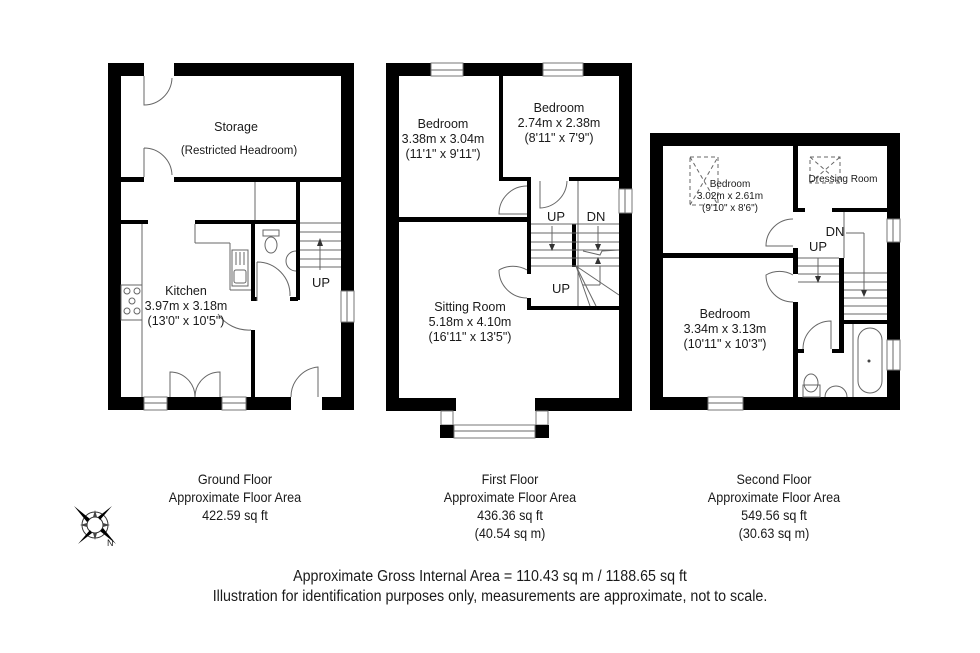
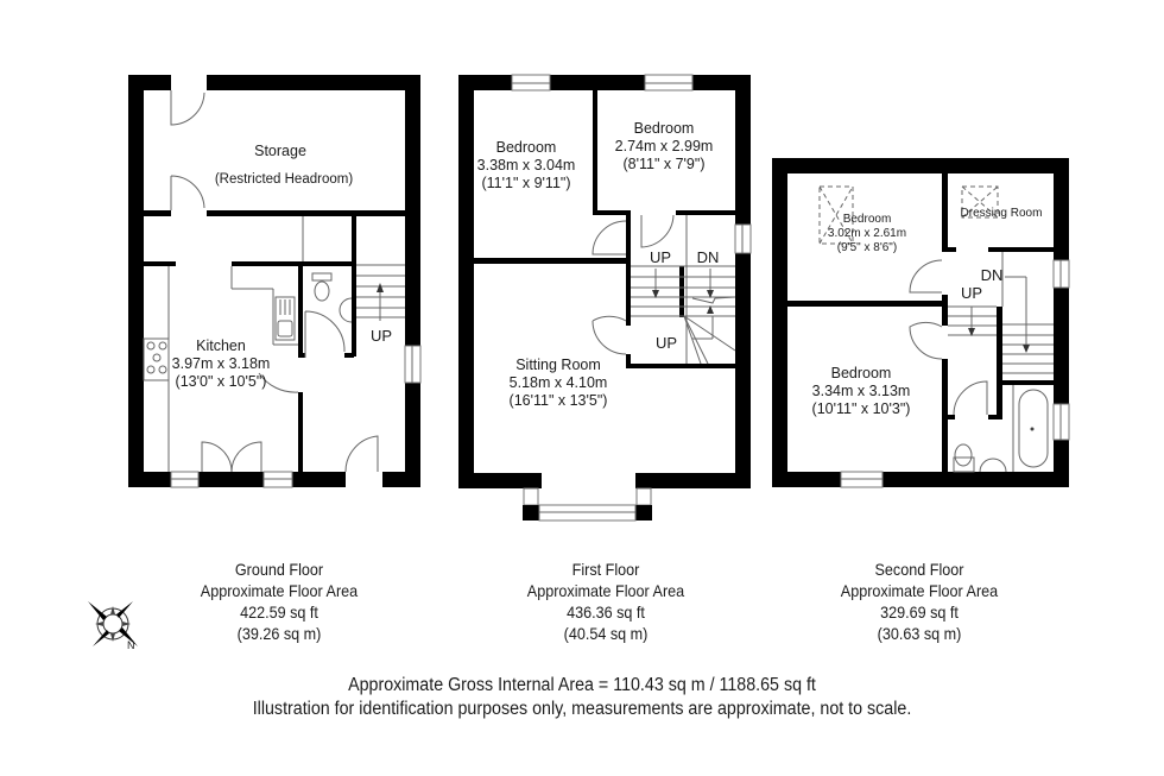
  Storage
  (Restricted Headroom)
  Kitchen
  3.97m x 3.18m
  (13'0" x 10'5")
  UP
  Bedroom
  3.38m x 3.04m
  (11'1" x 9'11")
  Bedroom
- 2.74m x 2.38m
+ 2.74m x 2.99m
  (8'11" x 7'9")
  Sitting Room
  5.18m x 4.10m
  (16'11" x 13'5")
  UP
  DN
  UP
  Bedroom
  3.02m x 2.61m
- (9'10" x 8'6")
+ (9'5" x 8'6")
  Dressing Room
  Bedroom
  3.34m x 3.13m
  (10'11" x 10'3")
  DN
  UP
  Ground Floor
  Approximate Floor Area
  422.59 sq ft
+ (39.26 sq m)
  First Floor
  Approximate Floor Area
  436.36 sq ft
  (40.54 sq m)
  Second Floor
  Approximate Floor Area
- 549.56 sq ft
+ 329.69 sq ft
  (30.63 sq m)
  N
  Approximate Gross Internal Area = 110.43 sq m / 1188.65 sq ft
  Illustration for identification purposes only, measurements are approximate, not to scale.
